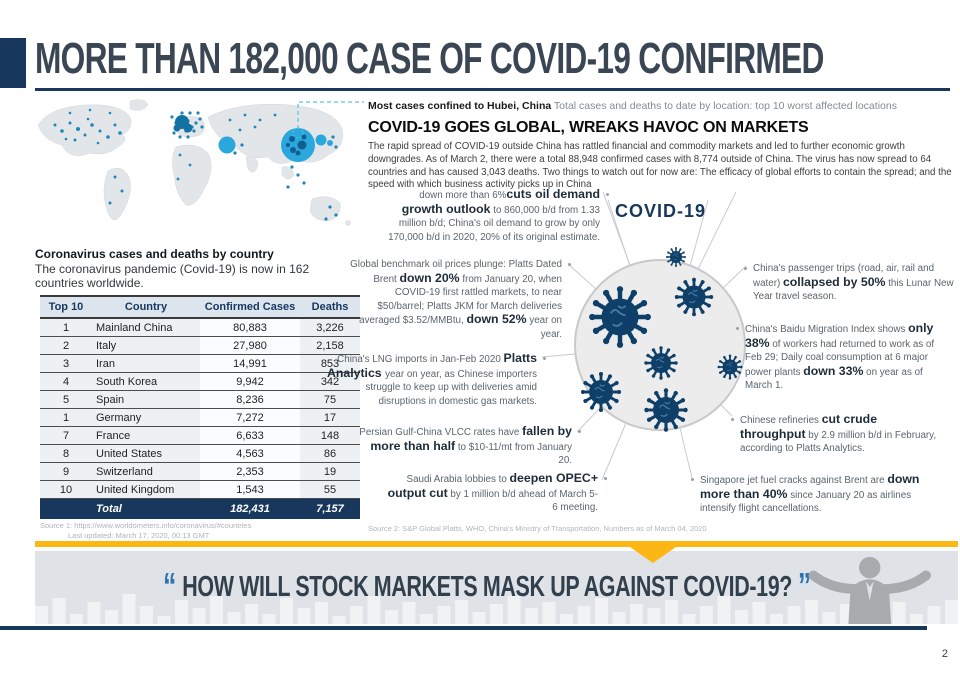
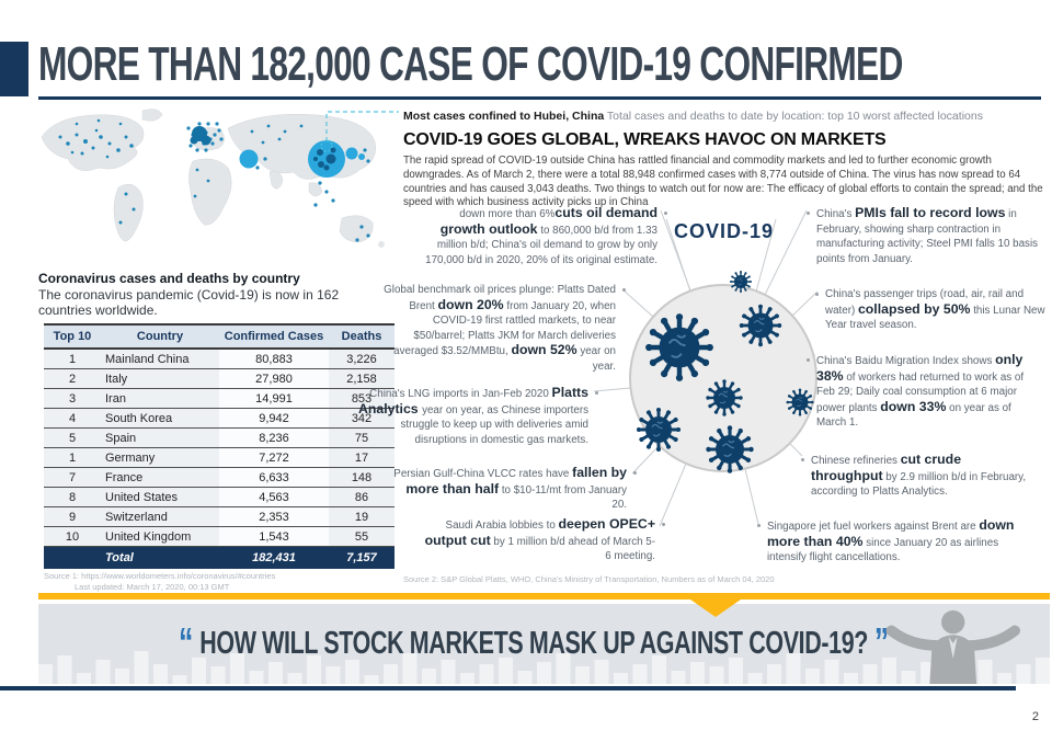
  MORE THAN 182,000 CASE OF COVID-19 CONFIRMED
  Coronavirus cases and deaths by country
  The coronavirus pandemic (Covid-19) is now in 162 countries worldwide.
  Top 10	Country	Confirmed Cases	Deaths
  1	Mainland China	80,883	3,226
  2	Italy	27,980	2,158
  3	Iran	14,991
  4	South Korea	9,942
  5	Spain	8,236
  1	Germany	7,272	17
  7	France	6,633	148
  8	United States	4,563	86
  9	Switzerland	2,353	19
  10	United Kingdom	1,543	55
  	Total	182,431	7,157
  Source 1: https://www.worldometers.info/coronavirus/#countries
  Last updated: March 17, 2020, 00:13 GMT
  Most cases confined to Hubei, China Total cases and deaths to date by location: top 10 worst affected locations
  COVID-19 GOES GLOBAL, WREAKS HAVOC ON MARKETS
  The rapid spread of COVID-19 outside China has rattled financial and commodity markets and led to further economic growth downgrades. As of March 2, there were a total 88,948 confirmed cases with 8,774 outside of China. The virus has now spread to 64 countries and has caused 3,043 deaths. Two things to watch out for now are: The efficacy of global efforts to contain the spread; and the speed with which business activity picks up in China
  COVID-19
  down more than 6%cuts oil demand growth outlook to 860,000 b/d from 1.33 million b/d; China's oil demand to grow by only 170,000 b/d in 2020, 20% of its original estimate.
  Global benchmark oil prices plunge: Platts Dated Brent down 20% from January 20, when COVID-19 first rattled markets, to near $50/barrel; Platts JKM for March deliveries averaged $3.52/MMBtu, down 52% year on year.
  China's LNG imports in Jan-Feb 2020 Platts Analytics year on year, as Chinese importers struggle to keep up with deliveries amid disruptions in domestic gas markets.
  Persian Gulf-China VLCC rates have fallen by more than half to $10-11/mt from January 20.
  Saudi Arabia lobbies to deepen OPEC+ output cut by 1 million b/d ahead of March 5-6 meeting.
+ China's PMIs fall to record lows in February, showing sharp contraction in manufacturing activity; Steel PMI falls 10 basis points from January.
  China's passenger trips (road, air, rail and water) collapsed by 50% this Lunar New Year travel season.
  China's Baidu Migration Index shows only 38% of workers had returned to work as of Feb 29; Daily coal consumption at 6 major power plants down 33% on year as of March 1.
  Chinese refineries cut crude throughput by 2.9 million b/d in February, according to Platts Analytics.
- Singapore jet fuel cracks against Brent are down more than 40% since January 20 as airlines intensify flight cancellations.
+ Singapore jet fuel workers against Brent are down more than 40% since January 20 as airlines intensify flight cancellations.
  Source 2: S&P Global Platts, WHO, China's Ministry of Transportation, Numbers as of March 04, 2020
  “ HOW WILL STOCK MARKETS MASK UP AGAINST COVID-19? ”
  2
